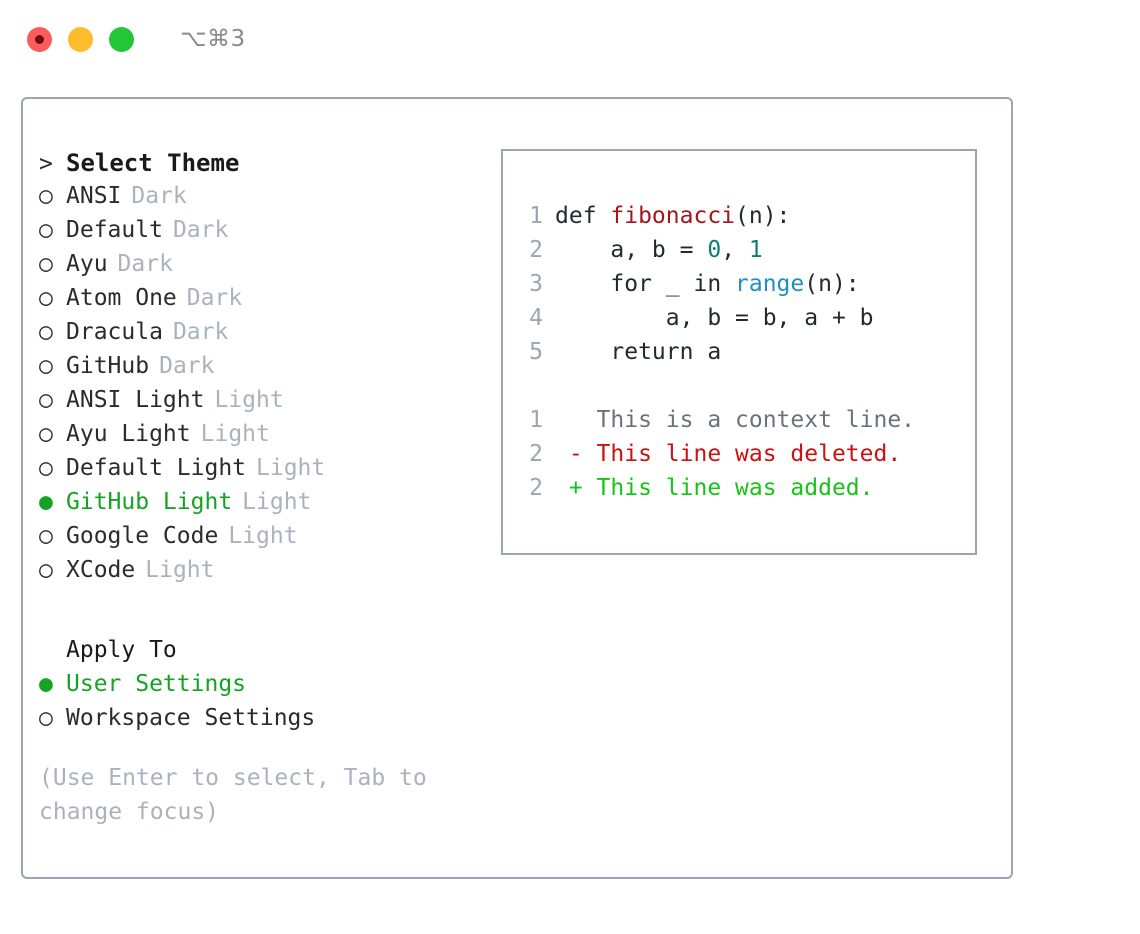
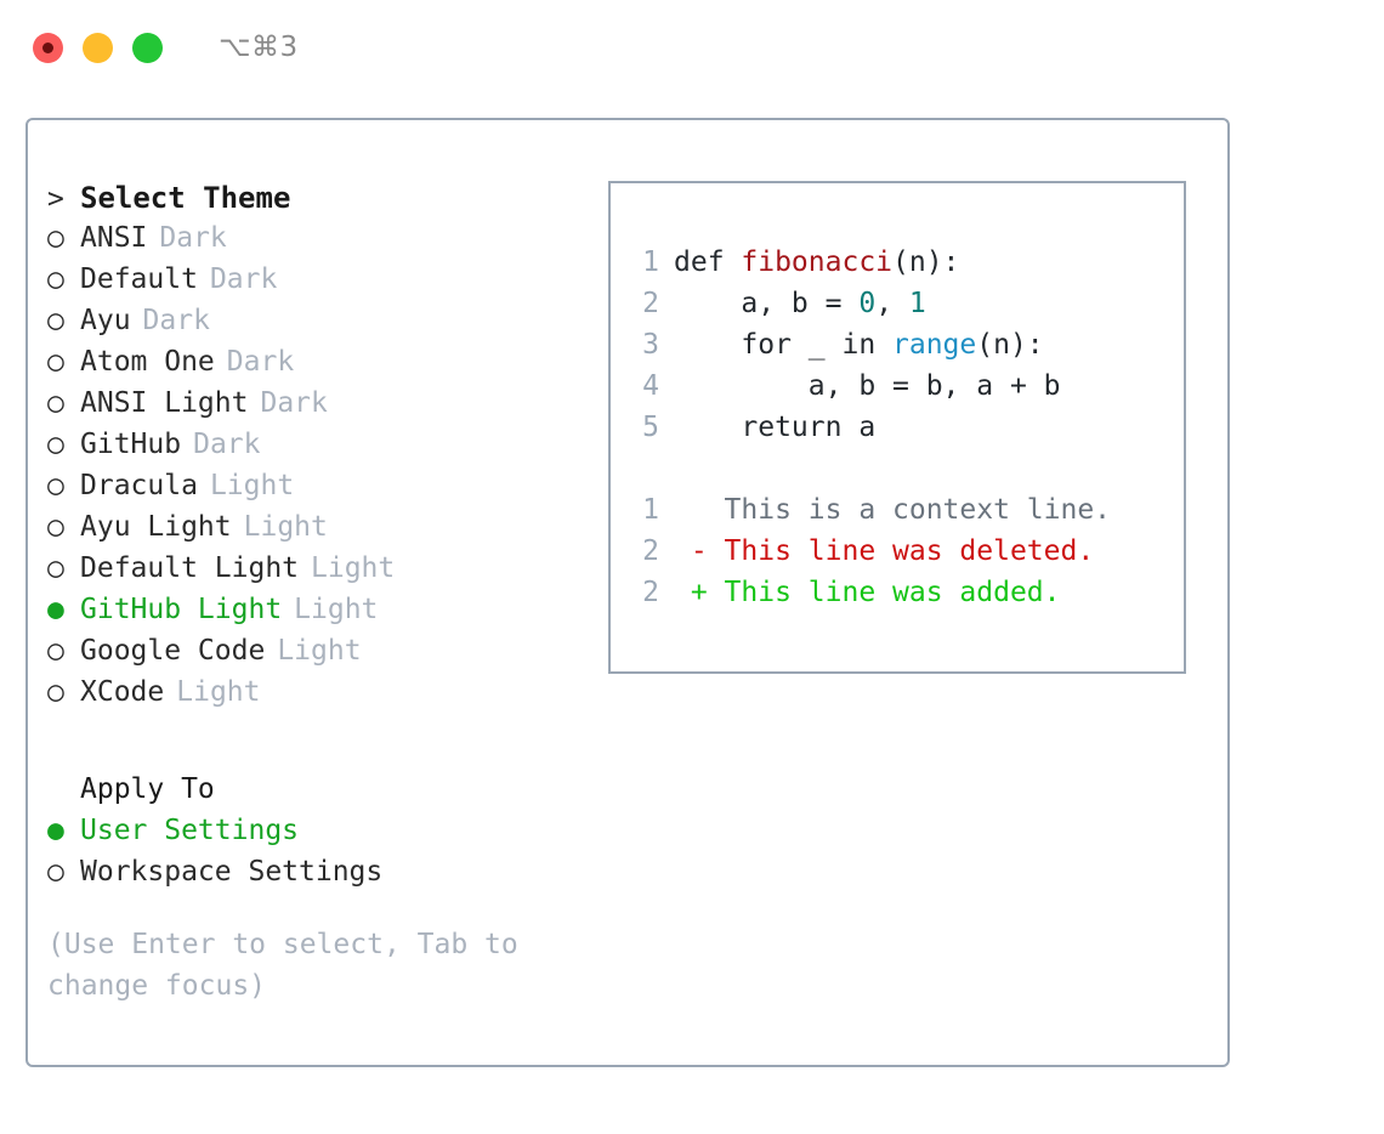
  ⌥⌘3
  >
  Select Theme
  ○
  ANSI
  Dark
  ○
  Default
  Dark
  ○
  Ayu
  Dark
  ○
  Atom One
  Dark
  ○
- Dracula
+ ANSI Light
  Dark
  ○
  GitHub
  Dark
  ○
- ANSI Light
+ Dracula
  Light
  ○
  Ayu Light
  Light
  ○
  Default Light
  Light
  ●
  GitHub Light
  Light
  ○
  Google Code
  Light
  ○
  XCode
  Light
  Apply To
  ●
  User Settings
  ○
  Workspace Settings
  (Use Enter to select, Tab to change focus)
  1
  def fibonacci(n):
  2
  a, b = 0, 1
  3
  for _ in range(n):
  4
  a, b = b, a + b
  5
  return a
  1
  This is a context line.
  2
  - This line was deleted.
  2
  + This line was added.
